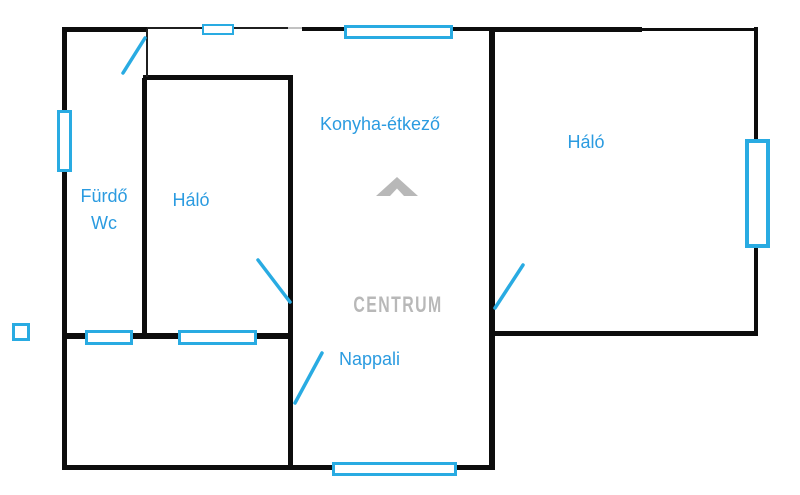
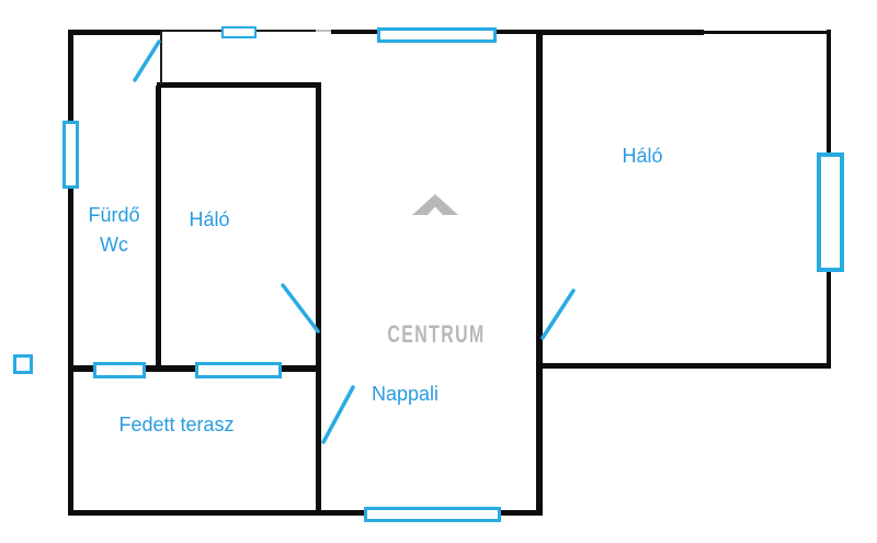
  CENTRUM
  Fürdő
  Wc
  Háló
- Konyha-étkező
  Háló
+ Fedett terasz
  Nappali
